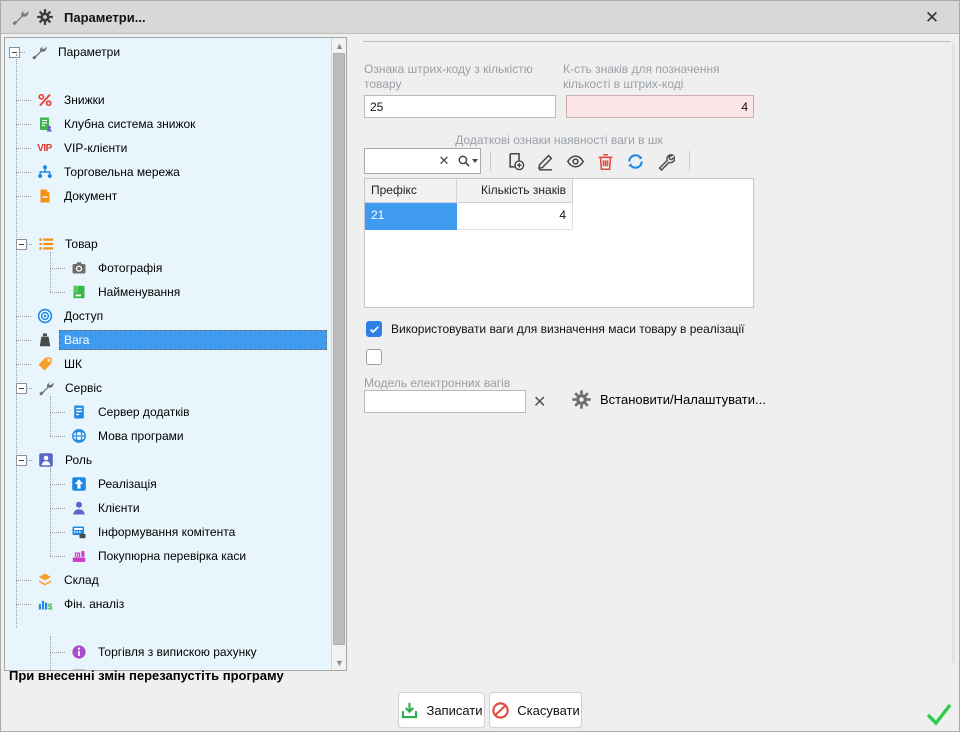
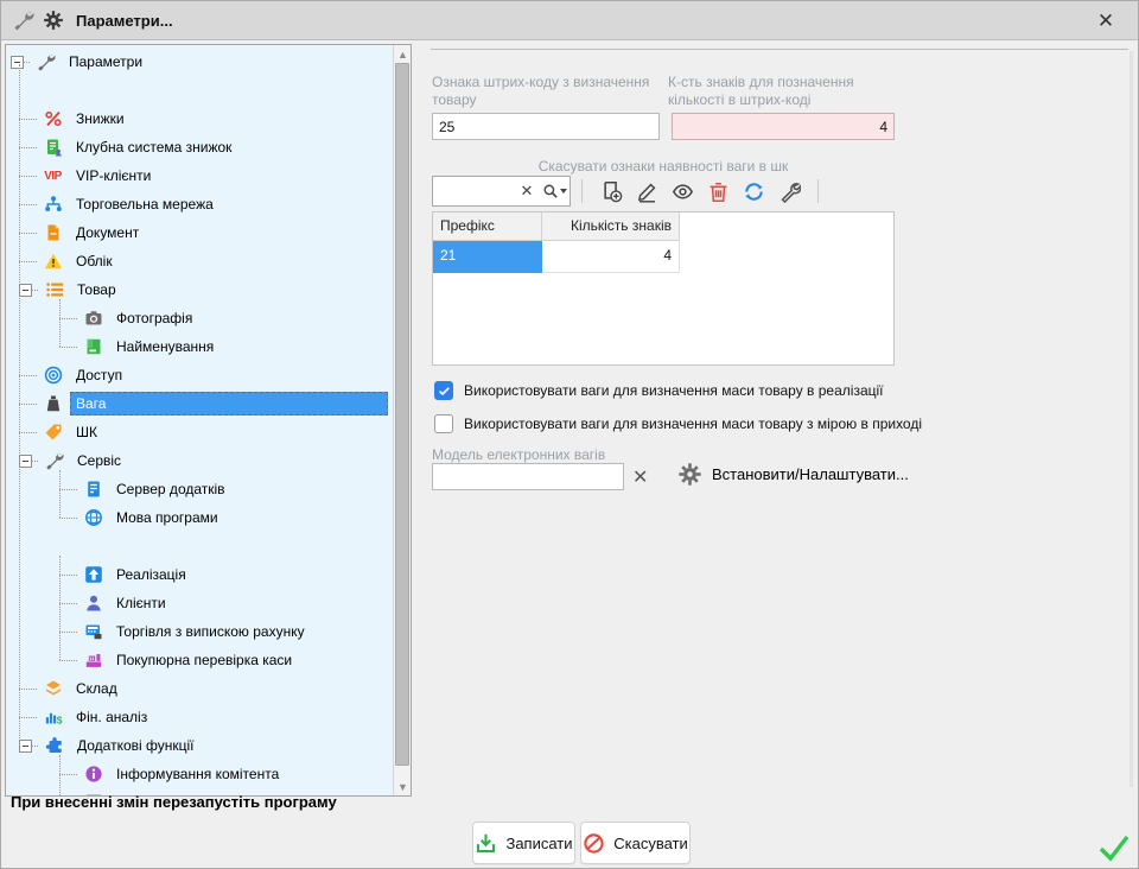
  Параметри...
  ✕
  Параметри
  Знижки
  Клубна система знижок
  VIP
  VIP-клієнти
  Торговельна мережа
  Документ
+ Облік
  Товар
  Фотографія
  Найменування
  Доступ
  Вага
  ШК
  Сервіс
  Сервер додатків
  Мова програми
- Роль
  Реалізація
  Клієнти
- Інформування комітента
+ Торгівля з випискою рахунку
  Покупюрна перевірка каси
  Склад
  $
  Фін. аналіз
+ Додаткові функції
- Торгівля з випискою рахунку
+ Інформування комітента
  ▲
  ▼
- Ознака штрих-коду з кількістю товару
+ Ознака штрих-коду з визначення товару
  25
  К-сть знаків для позначення кількості в штрих-коді
  4
- Додаткові ознаки наявності ваги в шк
+ Скасувати ознаки наявності ваги в шк
  ✕
  Префікс
  Кількість знаків
  21
  4
  Використовувати ваги для визначення маси товару в реалізації
+ Використовувати ваги для визначення маси товару з мірою в приході
  Модель електронних вагів
  ✕
  Встановити/Налаштувати...
  При внесенні змін перезапустіть програму
  Записати
  Скасувати
